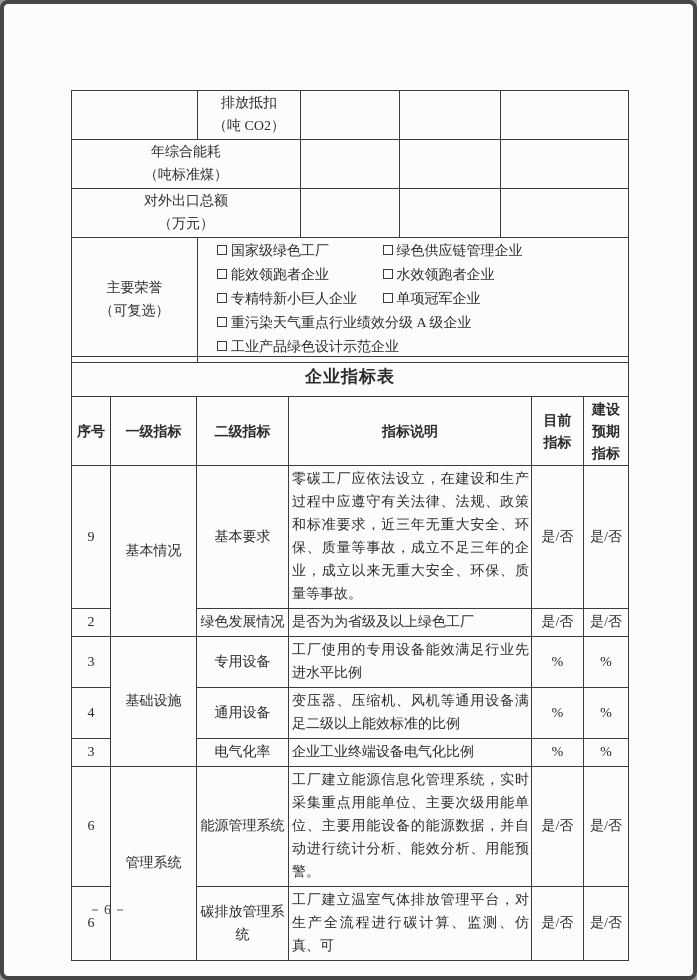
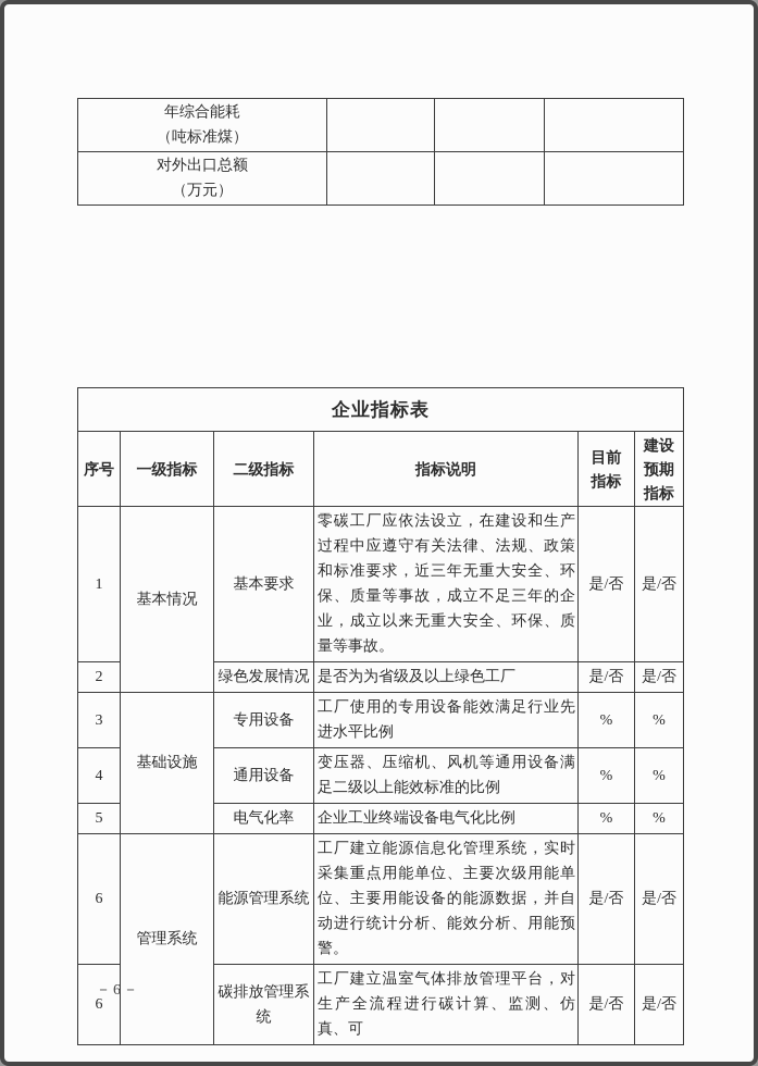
- 	排放抵扣 （吨 CO2）
  年综合能耗 （吨标准煤）
  对外出口总额 （万元）
- 主要荣誉 （可复选）	国家级绿色工厂 绿色供应链管理企业 能效领跑者企业 水效领跑者企业 专精特新小巨人企业 单项冠军企业 重污染天气重点行业绩效分级 A 级企业 工业产品绿色设计示范企业
  企业指标表
  序号	一级指标	二级指标	指标说明	目前指标	建设预期指标
- 9	基本情况	基本要求	零碳工厂应依法设立，在建设和生产过程中应遵守有关法律、法规、政策和标准要求，近三年无重大安全、环保、质量等事故，成立不足三年的企业，成立以来无重大安全、环保、质量等事故。	是/否	是/否
+ 1	基本情况	基本要求	零碳工厂应依法设立，在建设和生产过程中应遵守有关法律、法规、政策和标准要求，近三年无重大安全、环保、质量等事故，成立不足三年的企业，成立以来无重大安全、环保、质量等事故。	是/否	是/否
  2	绿色发展情况	是否为为省级及以上绿色工厂	是/否	是/否
  3	基础设施	专用设备	工厂使用的专用设备能效满足行业先进水平比例	%	%
  4	通用设备	变压器、压缩机、风机等通用设备满足二级以上能效标准的比例	%	%
- 3	电气化率	企业工业终端设备电气化比例	%	%
+ 5	电气化率	企业工业终端设备电气化比例	%	%
  6	管理系统	能源管理系统	工厂建立能源信息化管理系统，实时采集重点用能单位、主要次级用能单位、主要用能设备的能源数据，并自动进行统计分析、能效分析、用能预警。	是/否	是/否
  6	碳排放管理系统	工厂建立温室气体排放管理平台，对生产全流程进行碳计算、监测、仿真、可	是/否	是/否
  －6－
